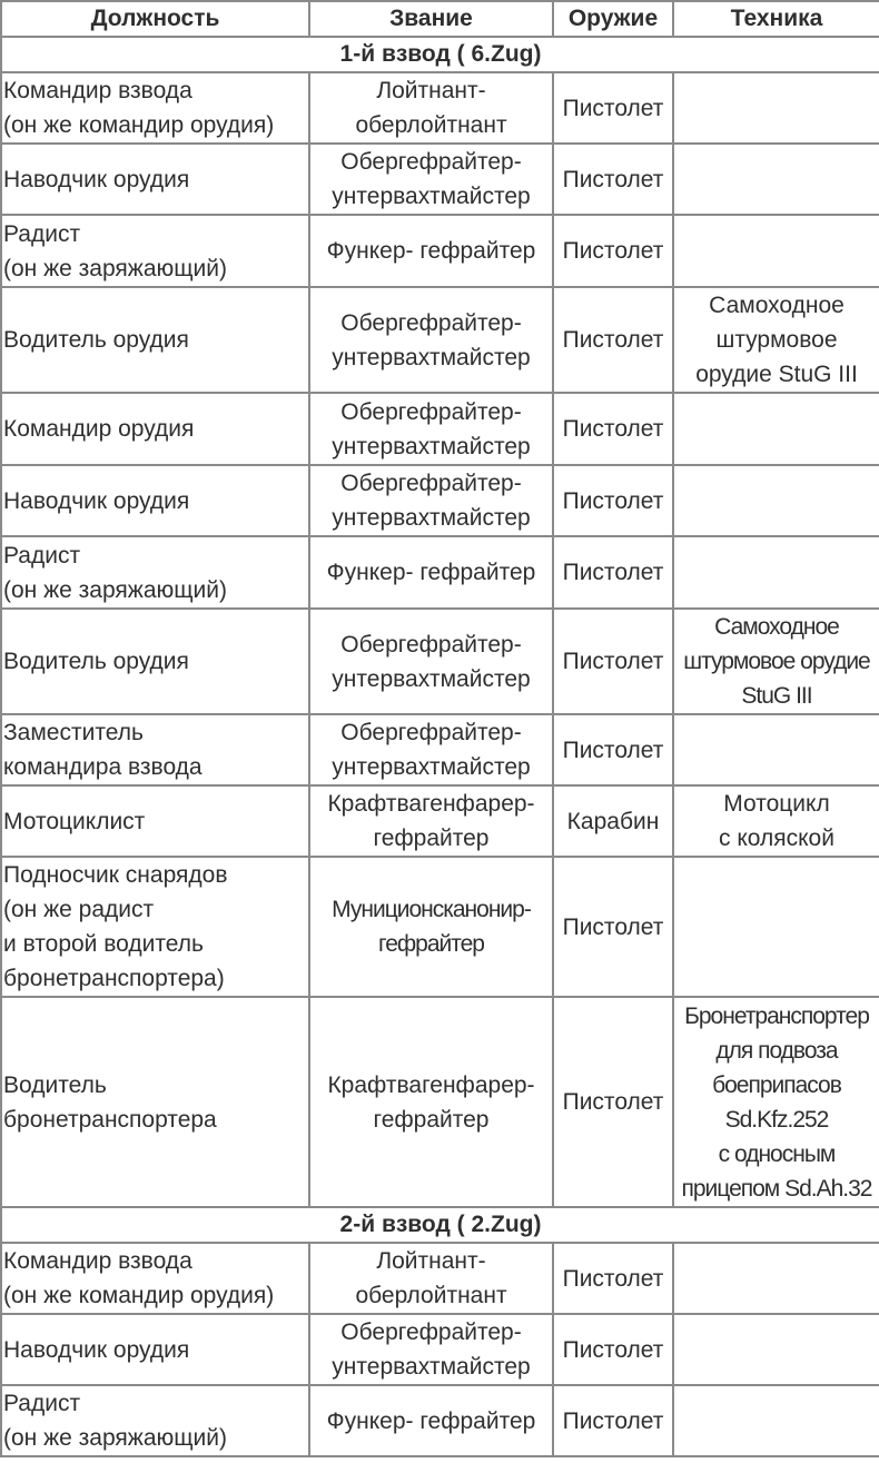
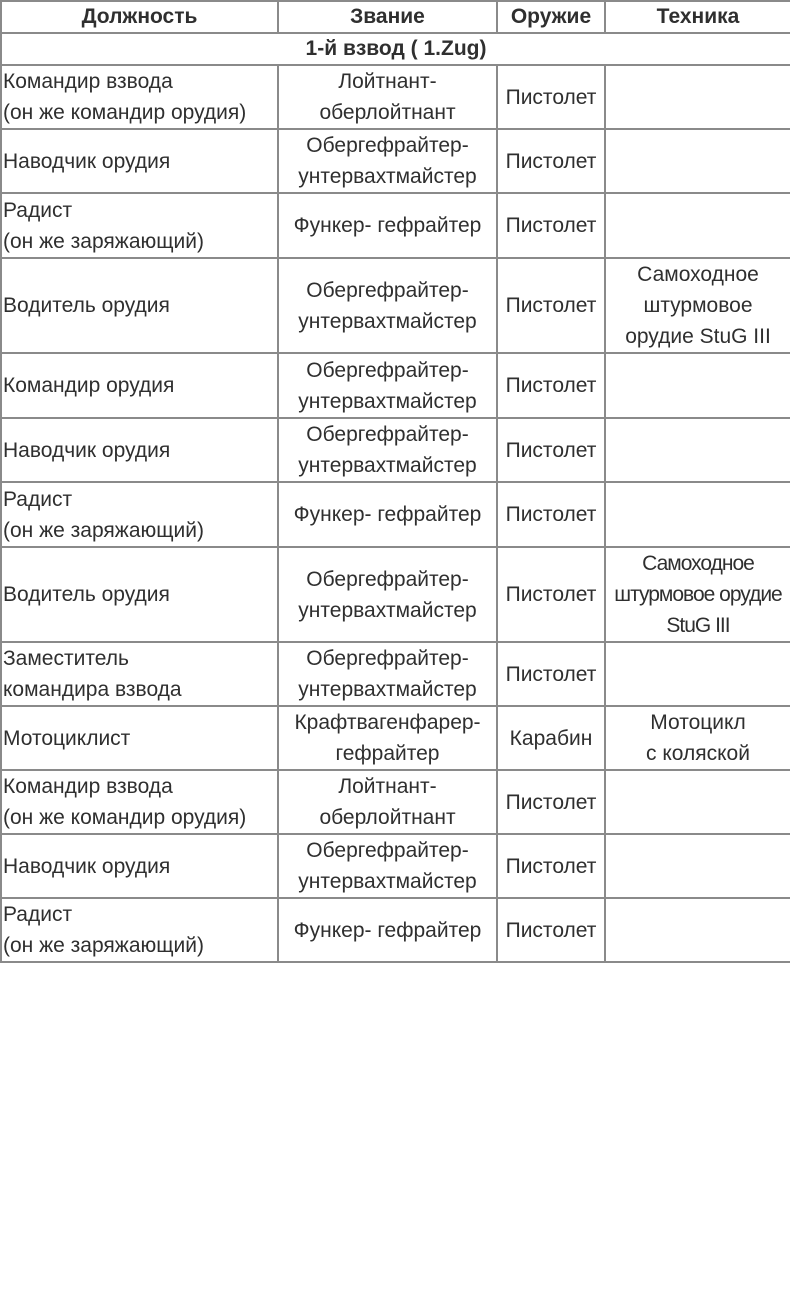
  Должность	Звание	Оружие	Техника
- 1-й взвод ( 6.Zug)
+ 1-й взвод ( 1.Zug)
  Командир взвода (он же командир орудия)	Лойтнант- оберлойтнант	Пистолет
  Наводчик орудия	Обергефрайтер- унтервахтмайстер	Пистолет
  Радист (он же заряжающий)	Функер- гефрайтер	Пистолет
  Водитель орудия	Обергефрайтер- унтервахтмайстер	Пистолет	Самоходное штурмовое орудие StuG III
  Командир орудия	Обергефрайтер- унтервахтмайстер	Пистолет
  Наводчик орудия	Обергефрайтер- унтервахтмайстер	Пистолет
  Радист (он же заряжающий)	Функер- гефрайтер	Пистолет
  Водитель орудия	Обергефрайтер- унтервахтмайстер	Пистолет	Самоходное штурмовое орудие StuG III
  Заместитель командира взвода	Обергефрайтер- унтервахтмайстер	Пистолет
  Мотоциклист	Крафтвагенфарер- гефрайтер	Карабин	Мотоцикл с коляской
- Подносчик снарядов (он же радист и второй водитель бронетранспортера)	Муницион­сканонир- гефрайтер	Пистолет
- Водитель бронетранспортера	Крафтвагенфарер- гефрайтер	Пистолет	Бронетранспортер для подвоза боеприпасов Sd.Kfz.252 с односным прицепом Sd.Ah.32
- 2-й взвод ( 2.Zug)
  Командир взвода (он же командир орудия)	Лойтнант- оберлойтнант	Пистолет
  Наводчик орудия	Обергефрайтер- унтервахтмайстер	Пистолет
  Радист (он же заряжающий)	Функер- гефрайтер	Пистолет
